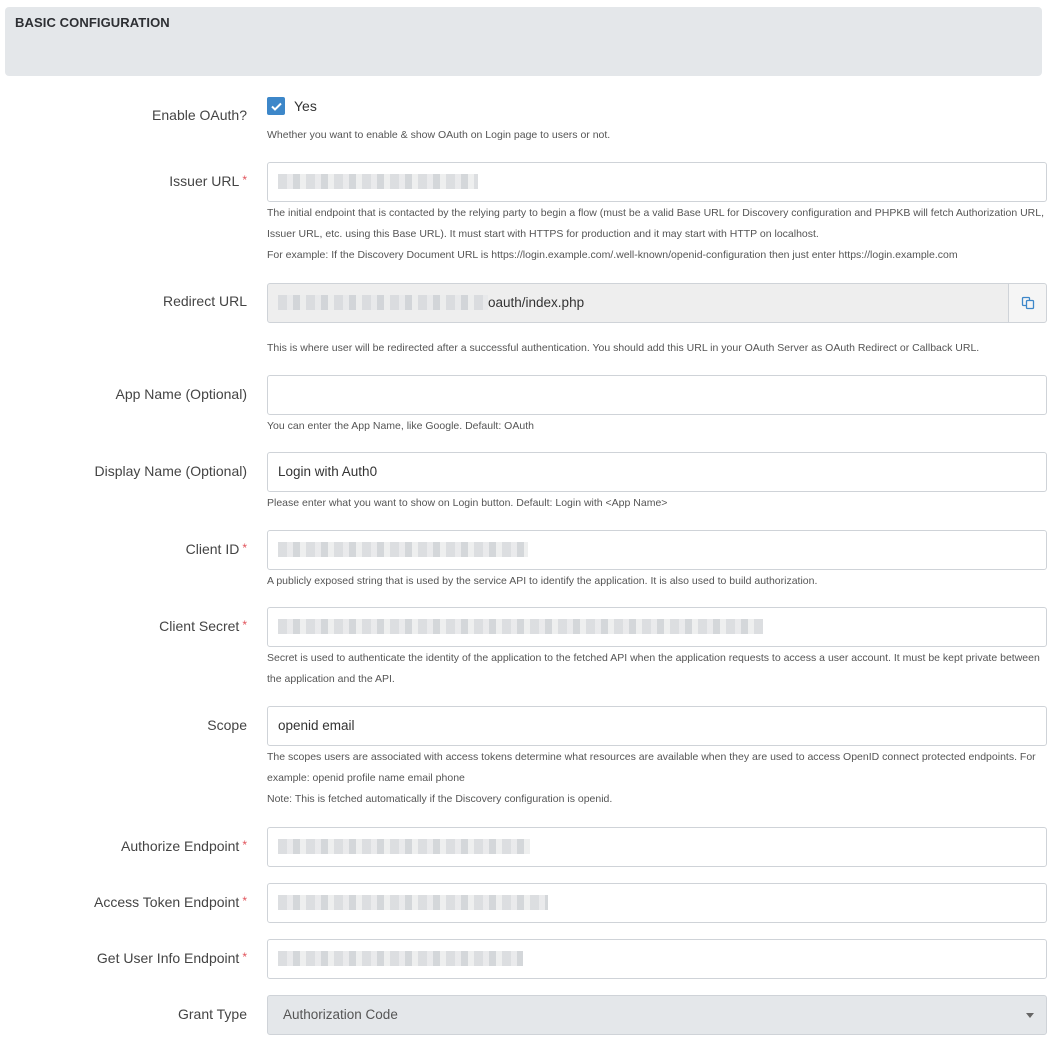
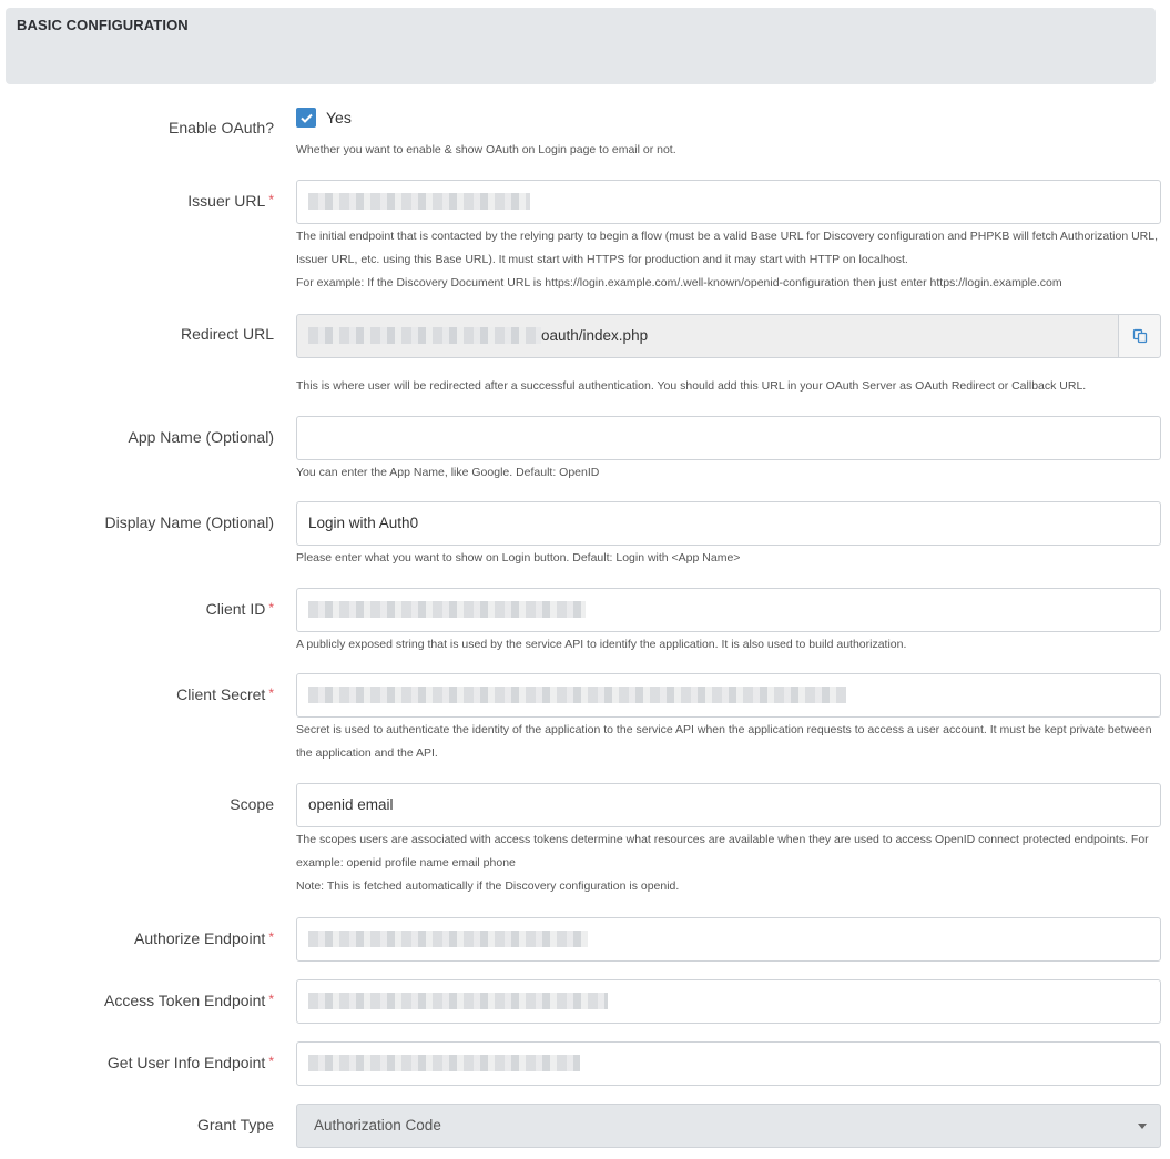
  BASIC CONFIGURATION
  Enable OAuth?
  Yes
- Whether you want to enable & show OAuth on Login page to users or not.
+ Whether you want to enable & show OAuth on Login page to email or not.
  Issuer URL *
  The initial endpoint that is contacted by the relying party to begin a flow (must be a valid Base URL for Discovery configuration and PHPKB will fetch Authorization URL, Issuer URL, etc. using this Base URL). It must start with HTTPS for production and it may start with HTTP on localhost.
  For example: If the Discovery Document URL is https://login.example.com/.well-known/openid-configuration then just enter https://login.example.com
  Redirect URL
  oauth/index.php
  This is where user will be redirected after a successful authentication. You should add this URL in your OAuth Server as OAuth Redirect or Callback URL.
  App Name (Optional)
- You can enter the App Name, like Google. Default: OAuth
+ You can enter the App Name, like Google. Default: OpenID
  Display Name (Optional)
  Login with Auth0
  Please enter what you want to show on Login button. Default: Login with <App Name>
  Client ID *
  A publicly exposed string that is used by the service API to identify the application. It is also used to build authorization.
  Client Secret *
- Secret is used to authenticate the identity of the application to the fetched API when the application requests to access a user account. It must be kept private between the application and the API.
+ Secret is used to authenticate the identity of the application to the service API when the application requests to access a user account. It must be kept private between the application and the API.
  Scope
  openid email
  The scopes users are associated with access tokens determine what resources are available when they are used to access OpenID connect protected endpoints. For example: openid profile name email phone
  Note: This is fetched automatically if the Discovery configuration is openid.
  Authorize Endpoint *
  Access Token Endpoint *
  Get User Info Endpoint *
  Grant Type
  Authorization Code
